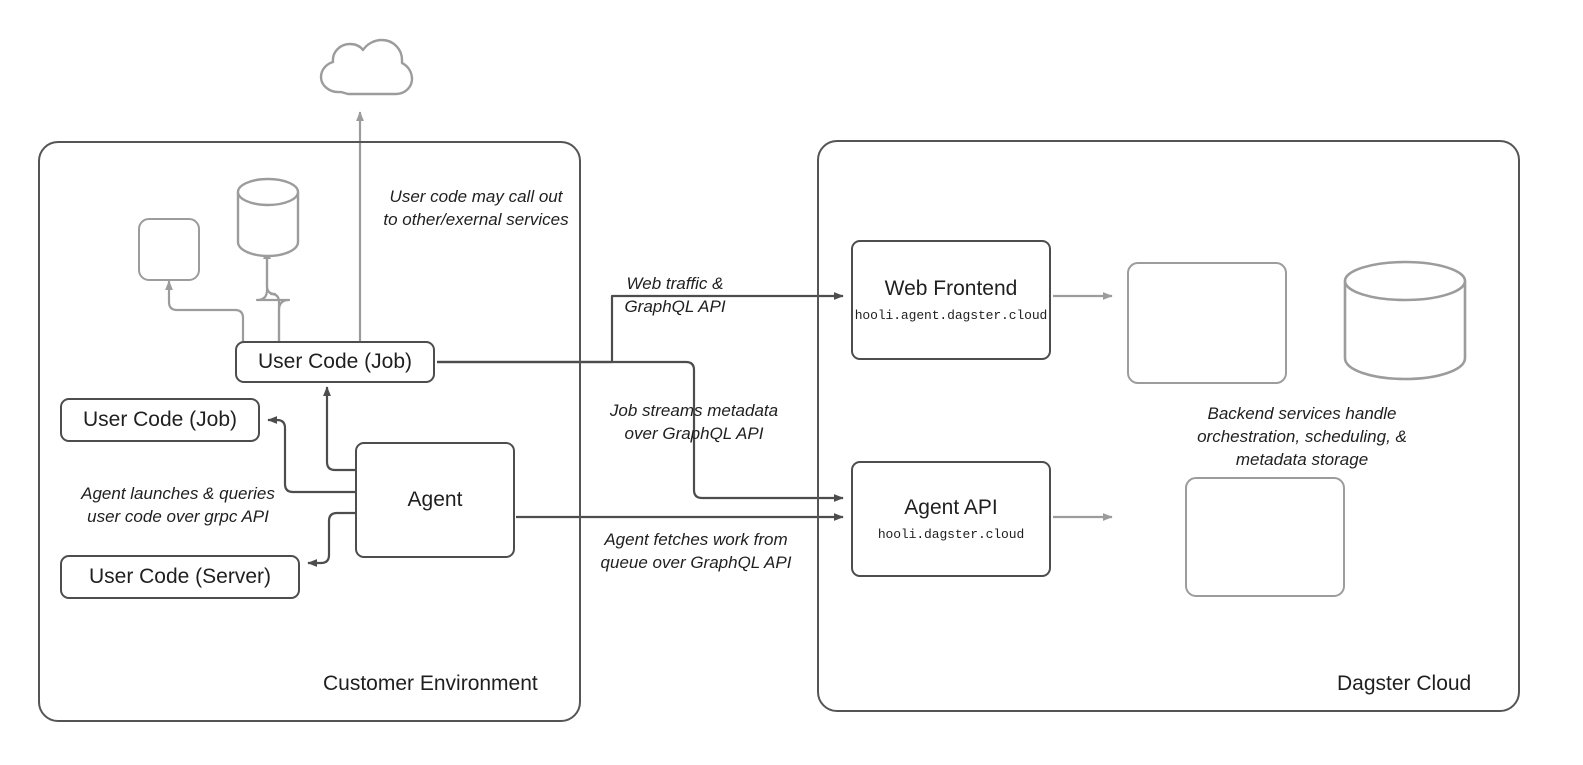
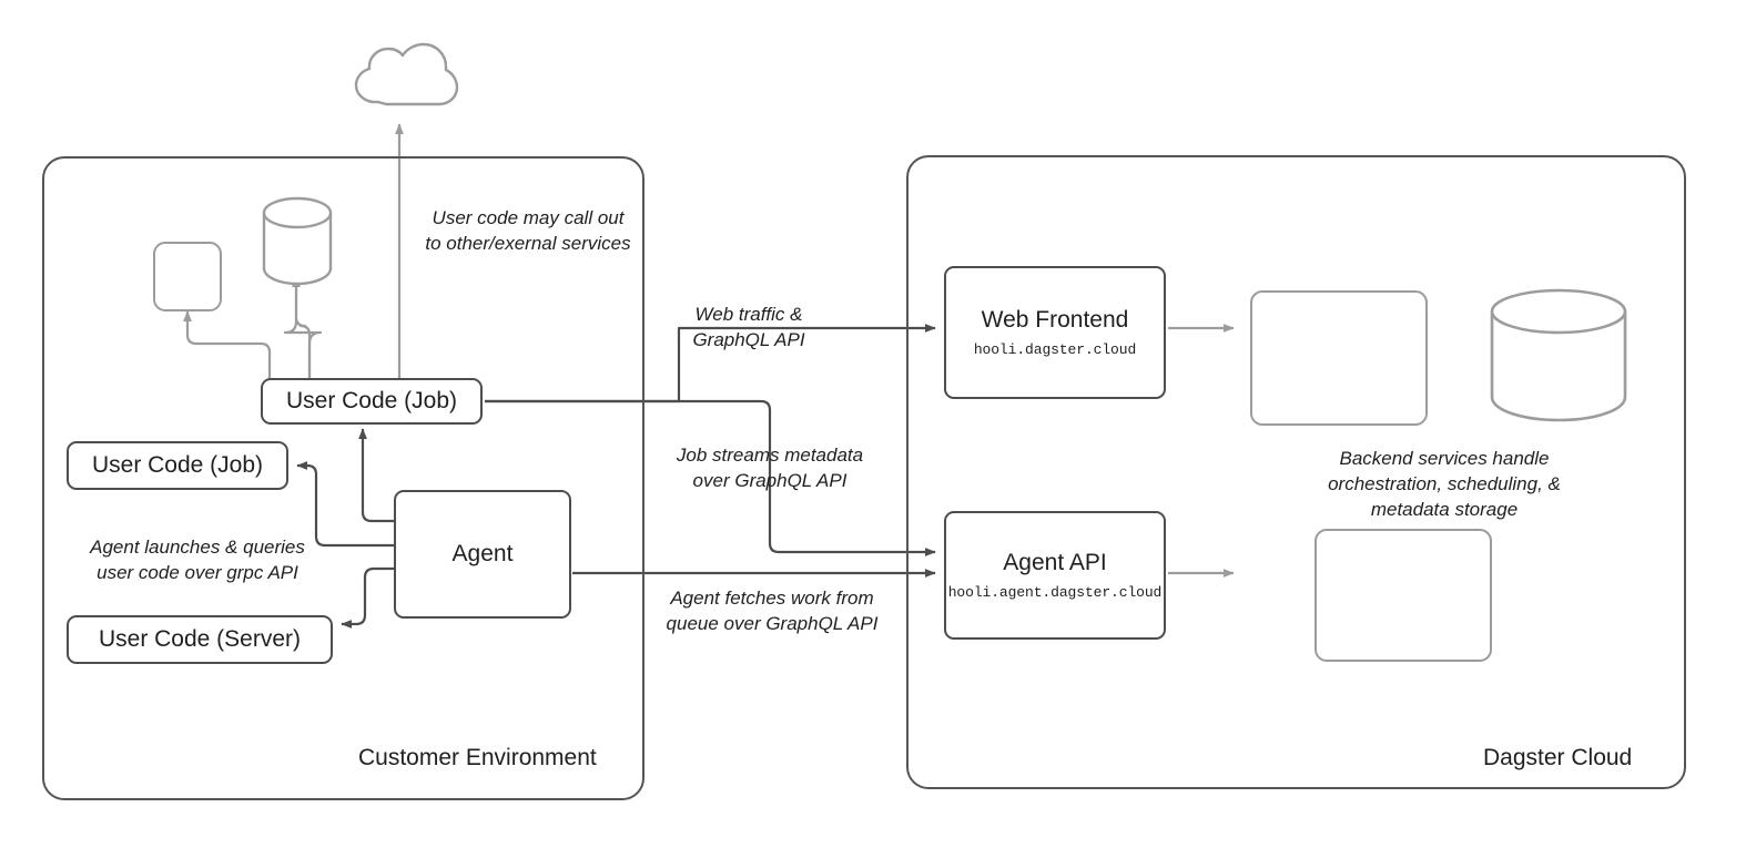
  Customer Environment
  User Code (Job)
  User Code (Job)
  User Code (Server)
  Agent
  User code may call out
  to other/exernal services
  Agent launches & queries
  user code over grpc API
  Web traffic &
  GraphQL API
  Job streams metadata
  over GraphQL API
  Agent fetches work from
  queue over GraphQL API
  Dagster Cloud
  Web Frontend
- hooli.agent.dagster.cloud
+ hooli.dagster.cloud
  Agent API
- hooli.dagster.cloud
+ hooli.agent.dagster.cloud
  Backend services handle
  orchestration, scheduling, &
  metadata storage
